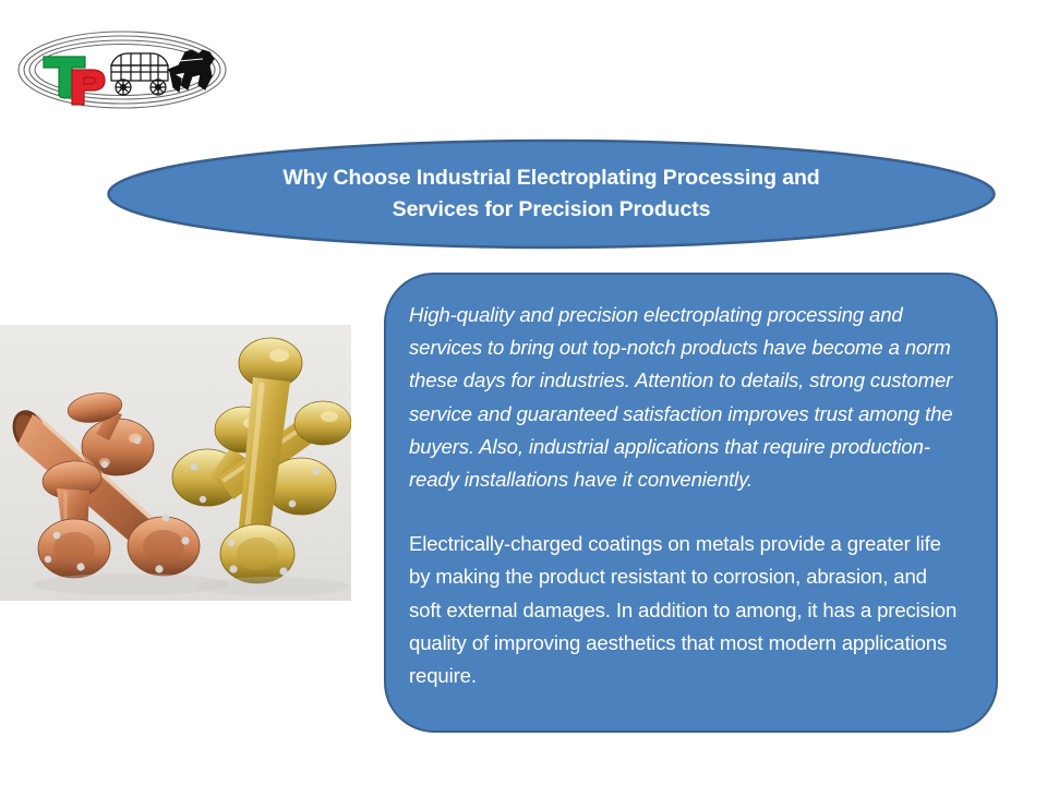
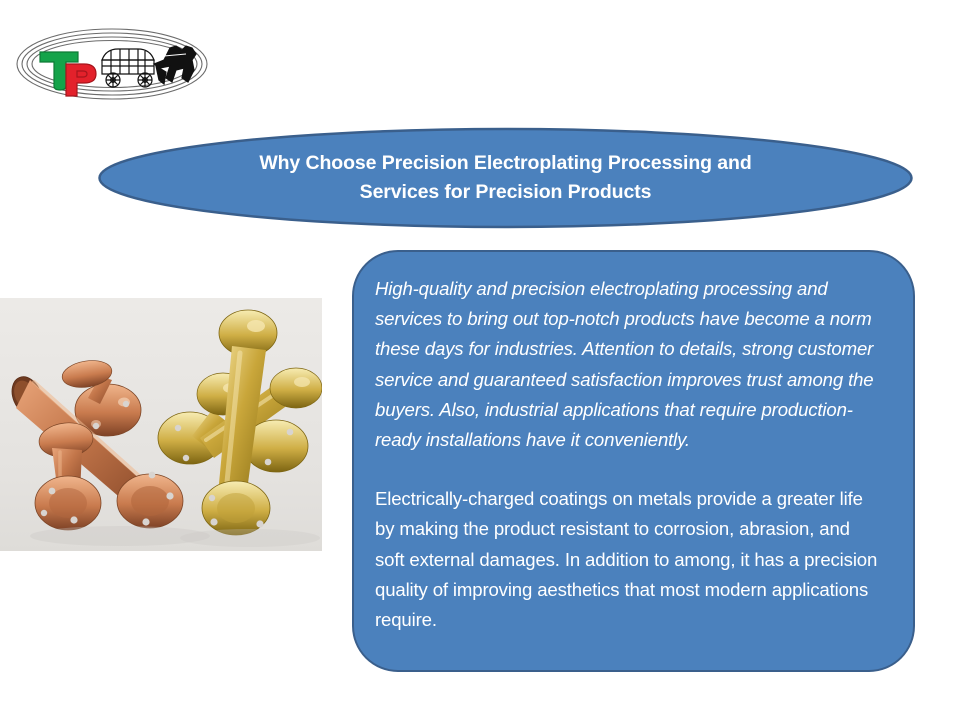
- Why Choose Industrial Electroplating Processing and
+ Why Choose Precision Electroplating Processing and
  Services for Precision Products
  High-quality and precision electroplating processing and services to bring out top-notch products have become a norm these days for industries. Attention to details, strong customer service and guaranteed satisfaction improves trust among the buyers. Also, industrial applications that require production-ready installations have it conveniently.
  Electrically-charged coatings on metals provide a greater life by making the product resistant to corrosion, abrasion, and soft external damages. In addition to among, it has a precision quality of improving aesthetics that most modern applications require.
